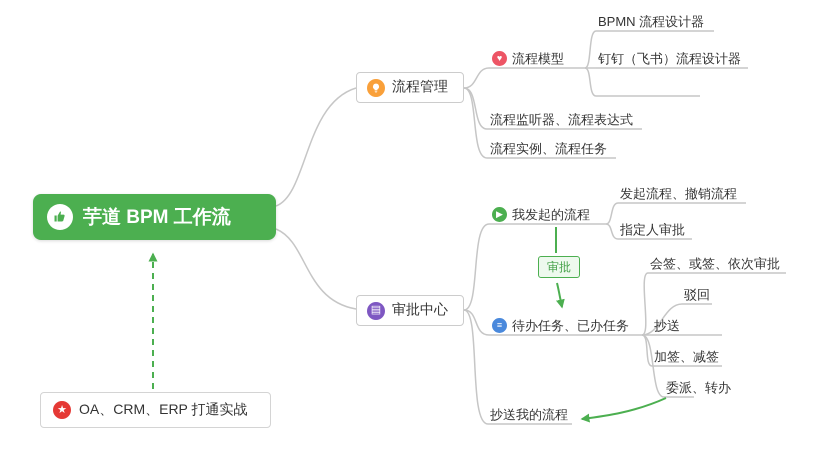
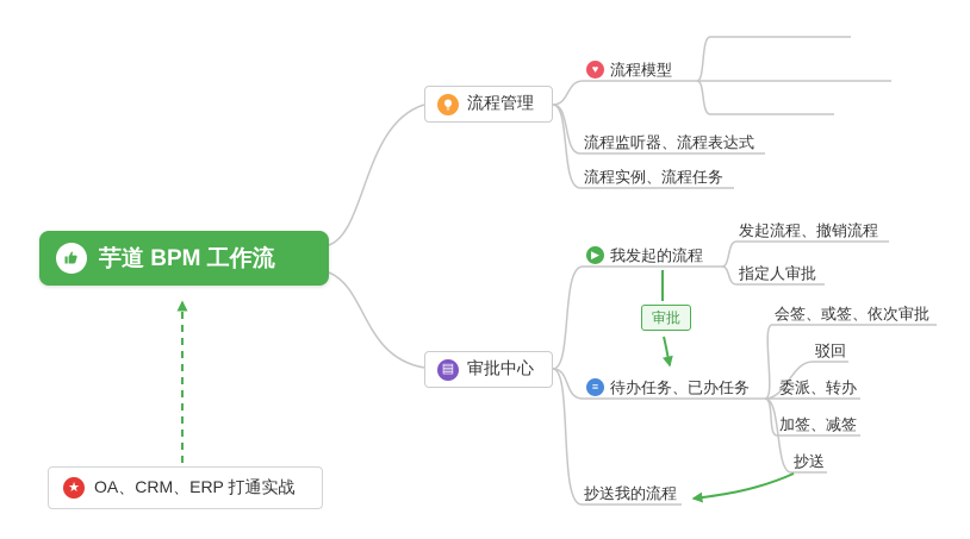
  芋道 BPM 工作流
  ★
  OA、CRM、ERP 打通实战
  流程管理
  ▤
  审批中心
  ♥
  流程模型
- BPMN 流程设计器
- 钉钉（飞书）流程设计器
  流程监听器、流程表达式
  流程实例、流程任务
  ▶
  我发起的流程
  发起流程、撤销流程
  指定人审批
  ≡
  待办任务、已办任务
  会签、或签、依次审批
  驳回
- 抄送
+ 委派、转办
  加签、减签
- 委派、转办
+ 抄送
  抄送我的流程
  审批
